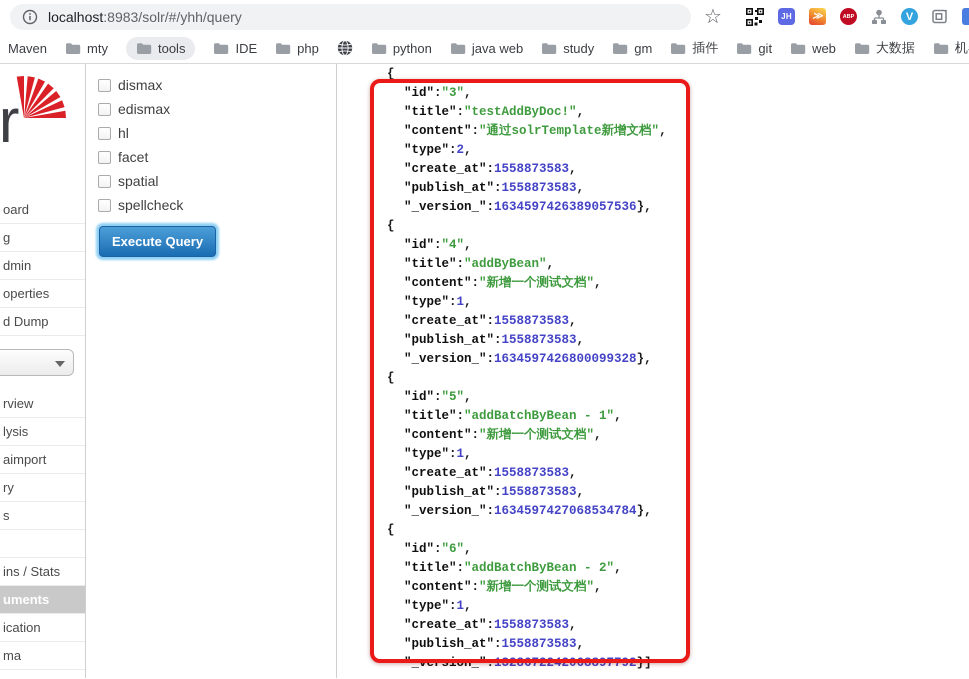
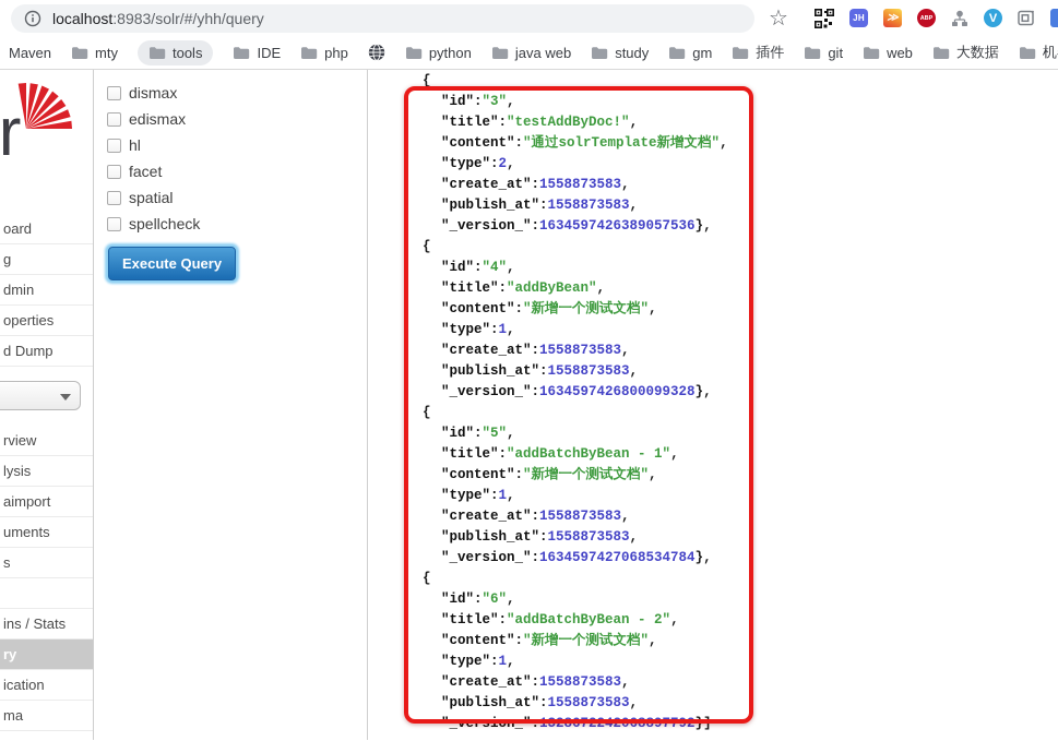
  localhost:8983/solr/#/yhh/query
  ☆
  JH
  ≫
  V
  Maven
  mty
  tools
  IDE
  php
  python
  java web
  study
  gm
  插件
  git
  web
  大数据
  oard
  g
  dmin
  operties
  d Dump
  rview
  lysis
  aimport
- ry
+ uments
  s
  ins / Stats
- uments
+ ry
  ication
  ma
  dismax
  edismax
  hl
  facet
  spatial
  spellcheck
  Execute Query
  {
  "id":"3",
  "title":"testAddByDoc!",
  "content":"通过solrTemplate新增文档",
  "type":2,
  "create_at":1558873583,
  "publish_at":1558873583,
  "_version_":1634597426389057536},
  {
  "id":"4",
  "title":"addByBean",
  "content":"新增一个测试文档",
  "type":1,
  "create_at":1558873583,
  "publish_at":1558873583,
  "_version_":1634597426800099328},
  {
  "id":"5",
  "title":"addBatchByBean - 1",
  "content":"新增一个测试文档",
  "type":1,
  "create_at":1558873583,
  "publish_at":1558873583,
  "_version_":1634597427068534784},
  {
  "id":"6",
  "title":"addBatchByBean - 2",
  "content":"新增一个测试文档",
  "type":1,
  "create_at":1558873583,
  "publish_at":1558873583,
  "_version_":1328672242068897792}]
